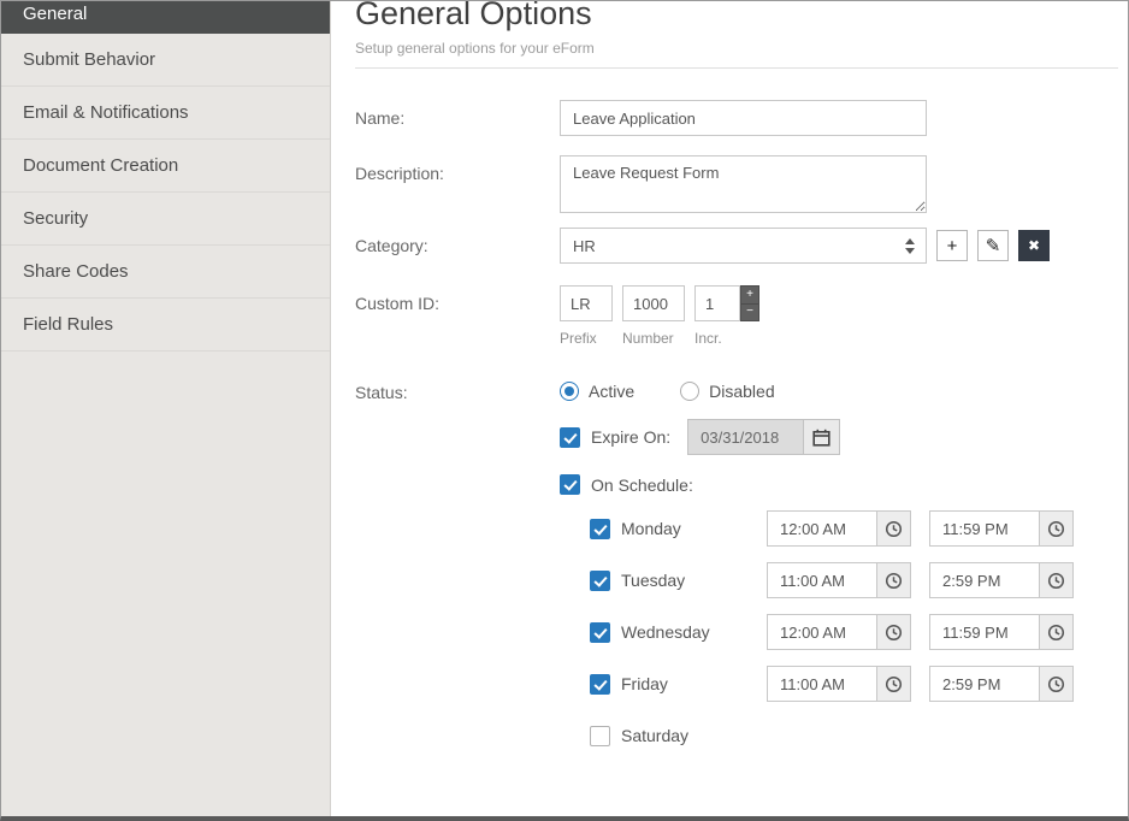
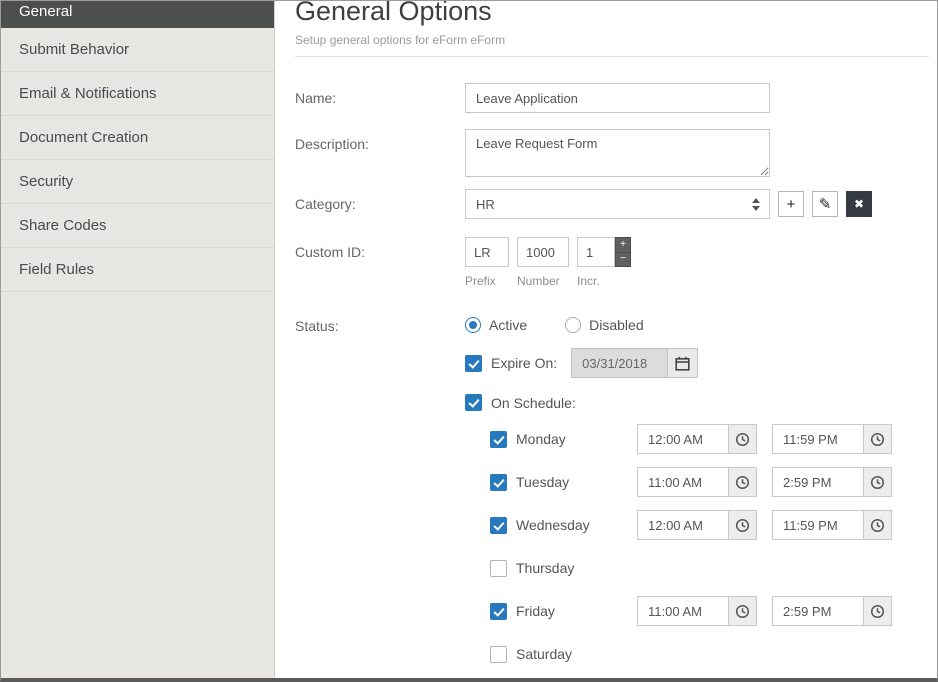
  General
  Submit Behavior
  Email & Notifications
  Document Creation
  Security
  Share Codes
  Field Rules
  General Options
- Setup general options for your eForm
+ Setup general options for eForm eForm
  Name:
  Leave Application
  Description:
  Leave Request Form
  Category:
  HR
  +
  ✎
  ✖
  Custom ID:
  LR
  Prefix
  1000
  Number
  1
  +
  −
  Incr.
  Status:
  Active
  Disabled
  Expire On:
  03/31/2018
  On Schedule:
  Monday
  12:00 AM
  11:59 PM
  Tuesday
  11:00 AM
  2:59 PM
  Wednesday
  12:00 AM
  11:59 PM
+ Thursday
  Friday
  11:00 AM
  2:59 PM
  Saturday
